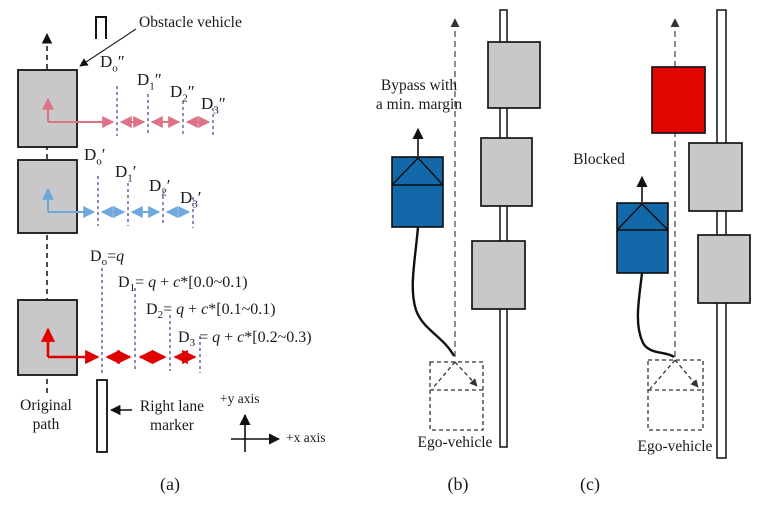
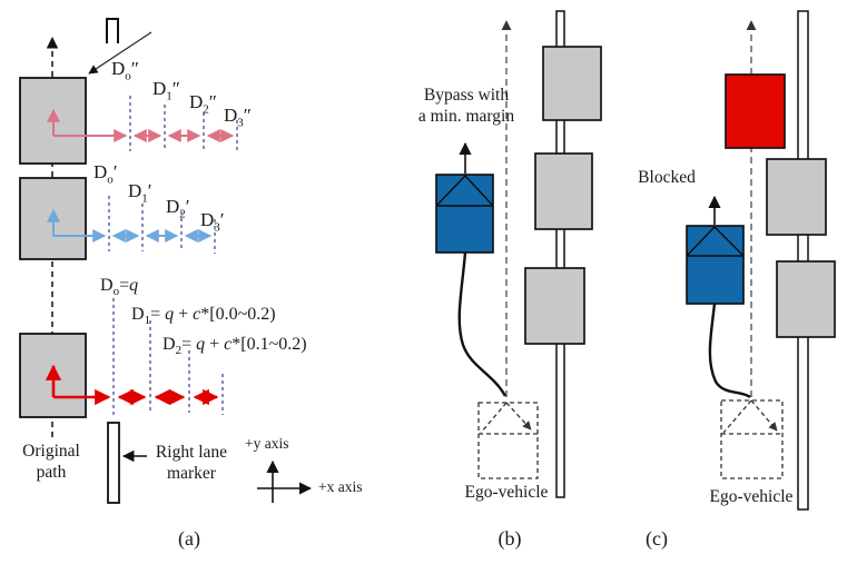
- Obstacle vehicle
  Do″
  D1″
  D2″
  D3″
  Do′
  D1′
  D2′
  D3′
  Do=q
- D1= q + c*[0.0~0.1)
+ D1= q + c*[0.0~0.2)
- D2= q + c*[0.1~0.1)
+ D2= q + c*[0.1~0.2)
- D3 = q + c*[0.2~0.3)
  Original
  path
  Right lane
  marker
  +y axis
  +x axis
  (a)
  Bypass with
  a min. margin
  Ego-vehicle
  (b)
  Blocked
  Ego-vehicle
  (c)
